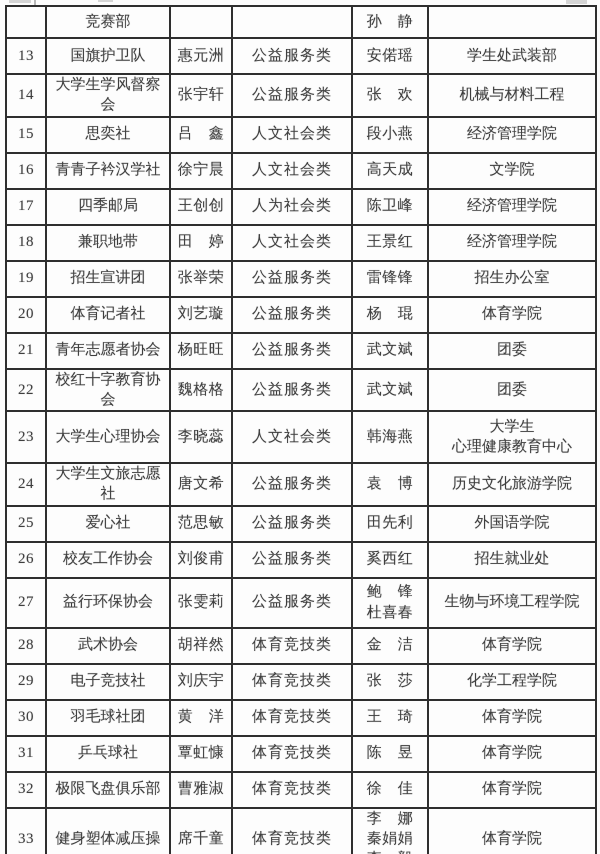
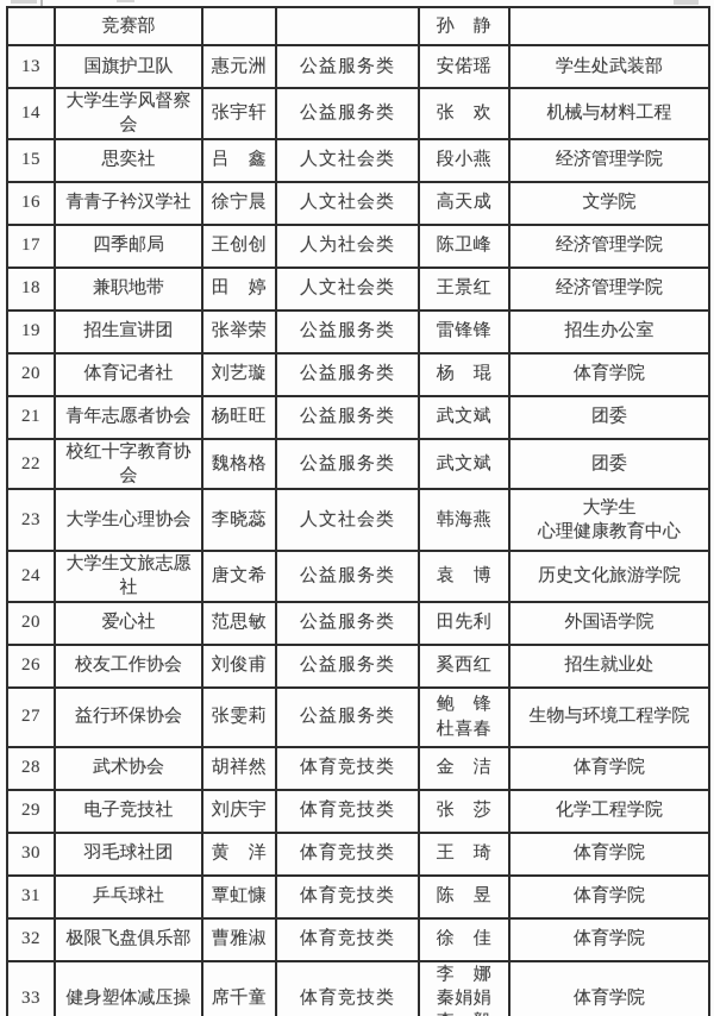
  	竞赛部			孙 静
  13	国旗护卫队	惠元洲	公益服务类	安偌瑶	学生处武装部
  14	大学生学风督察会	张宇轩	公益服务类	张 欢	机械与材料工程
  15	思奕社	吕 鑫	人文社会类	段小燕	经济管理学院
  16	青青子衿汉学社	徐宁晨	人文社会类	高天成	文学院
  17	四季邮局	王创创	人为社会类	陈卫峰	经济管理学院
  18	兼职地带	田 婷	人文社会类	王景红	经济管理学院
  19	招生宣讲团	张举荣	公益服务类	雷锋锋	招生办公室
  20	体育记者社	刘艺璇	公益服务类	杨 琨	体育学院
  21	青年志愿者协会	杨旺旺	公益服务类	武文斌	团委
  22	校红十字教育协会	魏格格	公益服务类	武文斌	团委
  23	大学生心理协会	李晓蕊	人文社会类	韩海燕	大学生 心理健康教育中心
  24	大学生文旅志愿社	唐文希	公益服务类	袁 博	历史文化旅游学院
- 25	爱心社	范思敏	公益服务类	田先利	外国语学院
+ 20	爱心社	范思敏	公益服务类	田先利	外国语学院
  26	校友工作协会	刘俊甫	公益服务类	奚西红	招生就业处
  27	益行环保协会	张雯莉	公益服务类	鲍 锋 杜喜春	生物与环境工程学院
  28	武术协会	胡祥然	体育竞技类	金 洁	体育学院
  29	电子竞技社	刘庆宇	体育竞技类	张 莎	化学工程学院
  30	羽毛球社团	黄 洋	体育竞技类	王 琦	体育学院
  31	乒乓球社	覃虹慷	体育竞技类	陈 昱	体育学院
  32	极限飞盘俱乐部	曹雅淑	体育竞技类	徐 佳	体育学院
  33	健身塑体减压操	席千童	体育竞技类	李 娜 秦娟娟	体育学院
